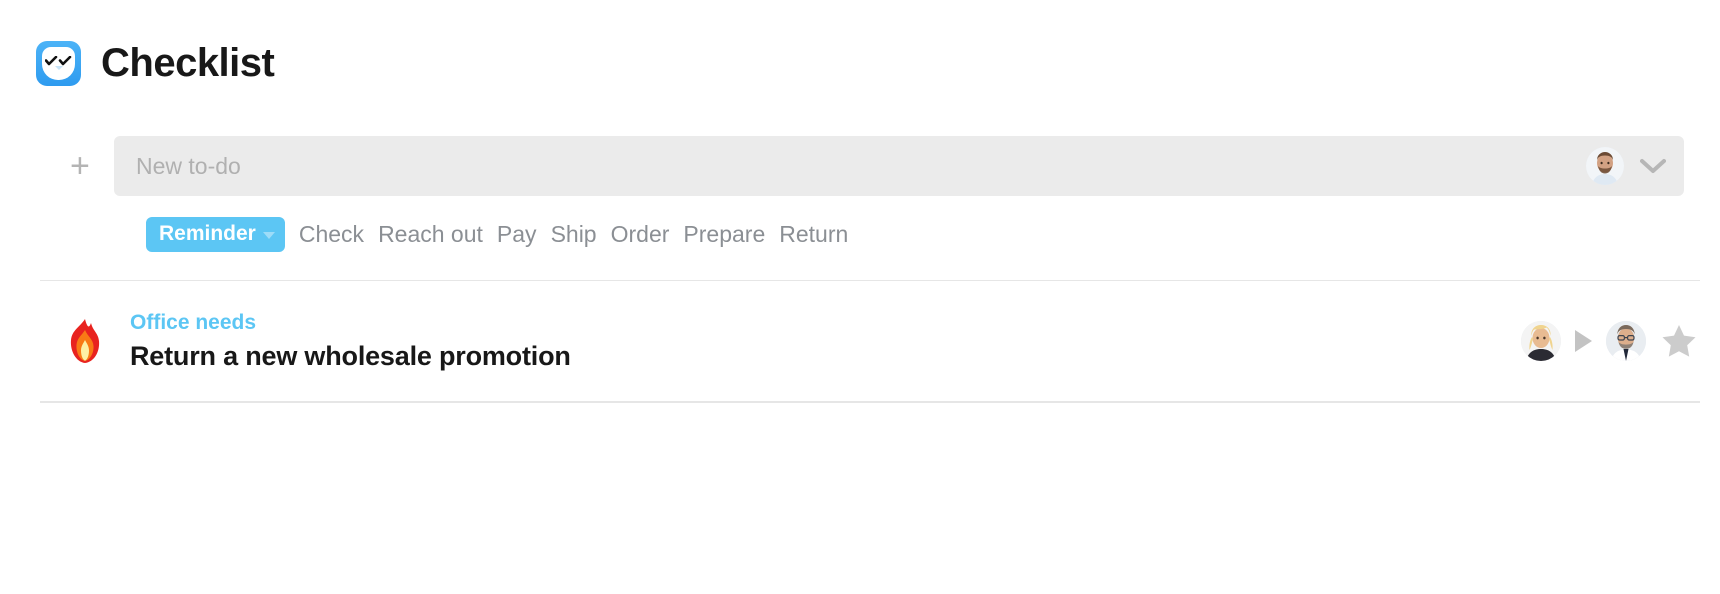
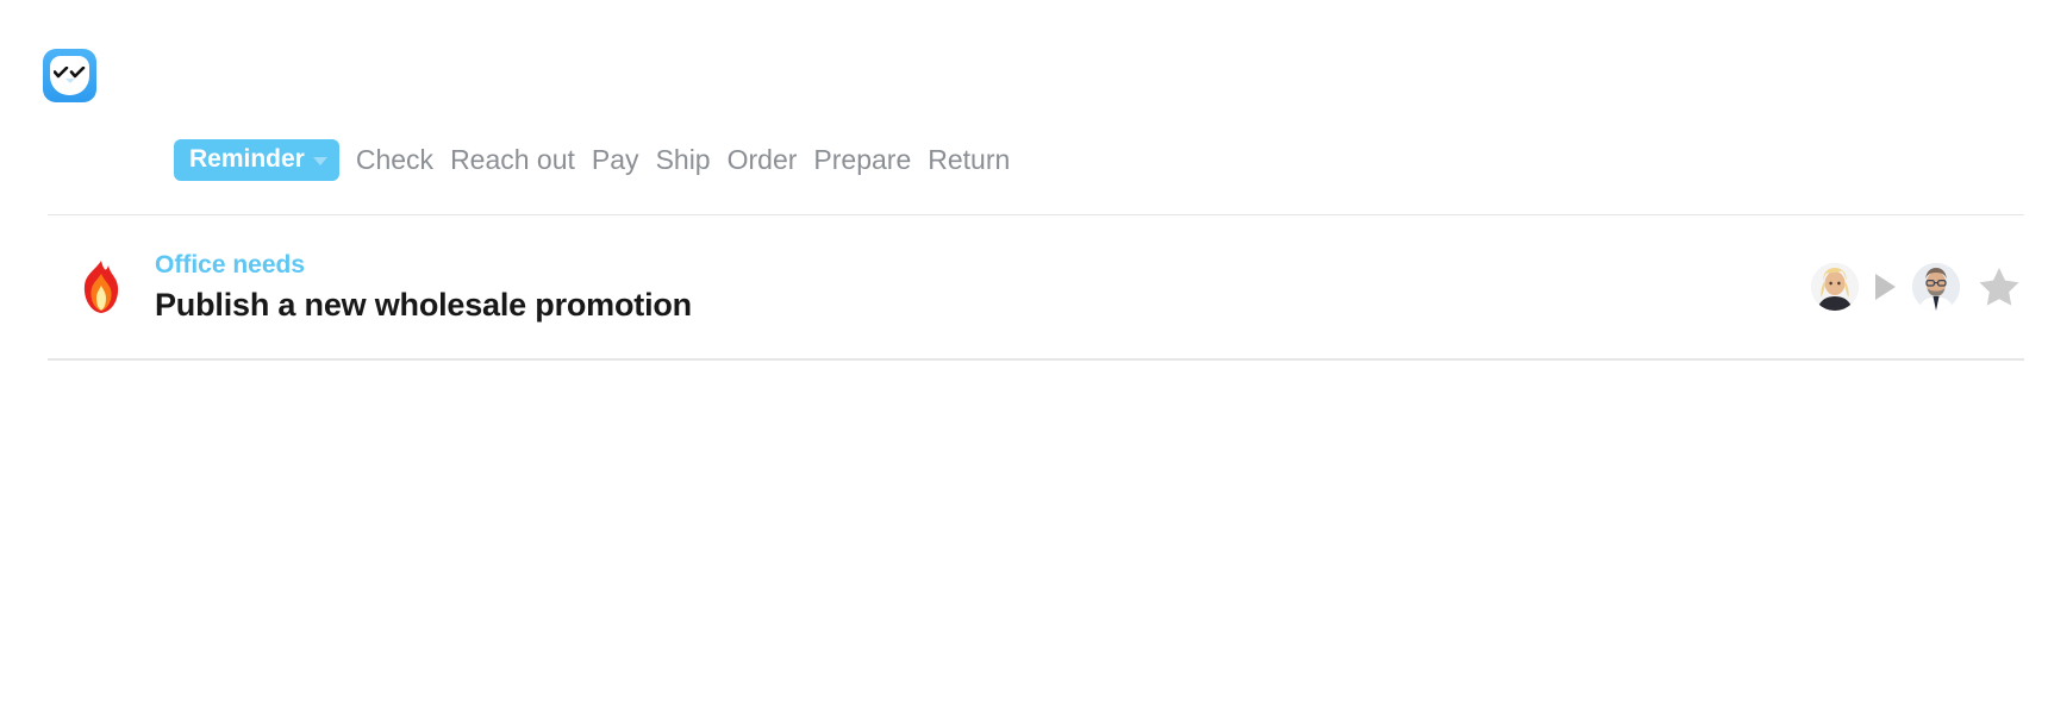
- Checklist
- +
- New to-do
  Reminder
  Check
  Reach out
  Pay
  Ship
  Order
  Prepare
  Return
  Office needs
- Return a new wholesale promotion
+ Publish a new wholesale promotion
